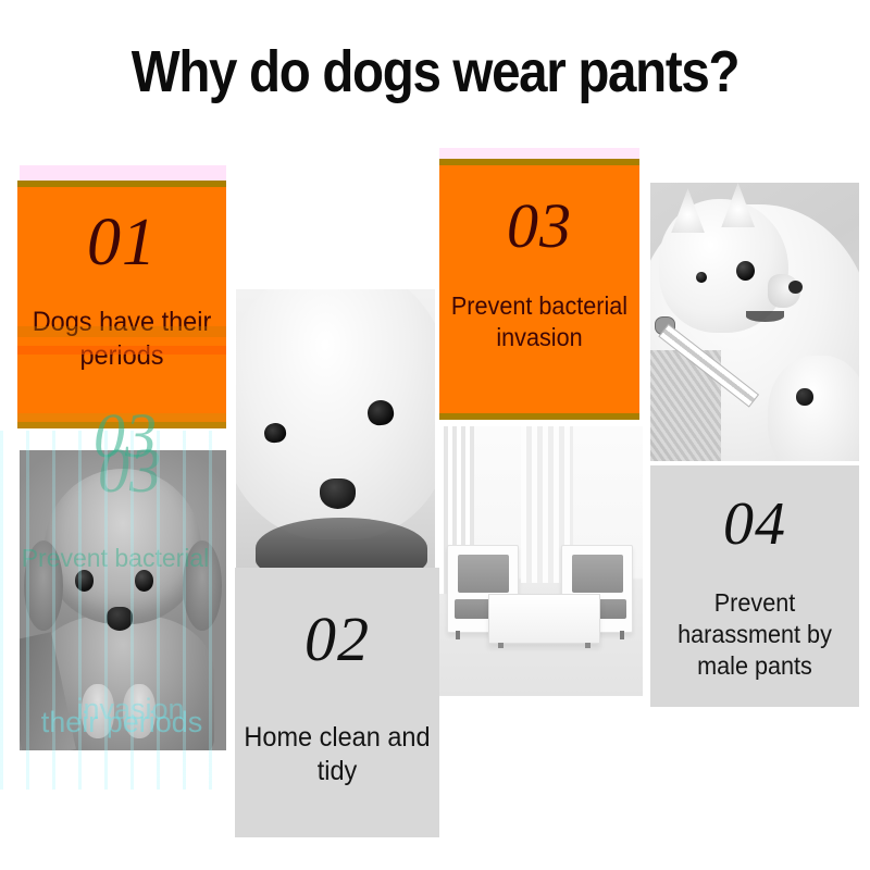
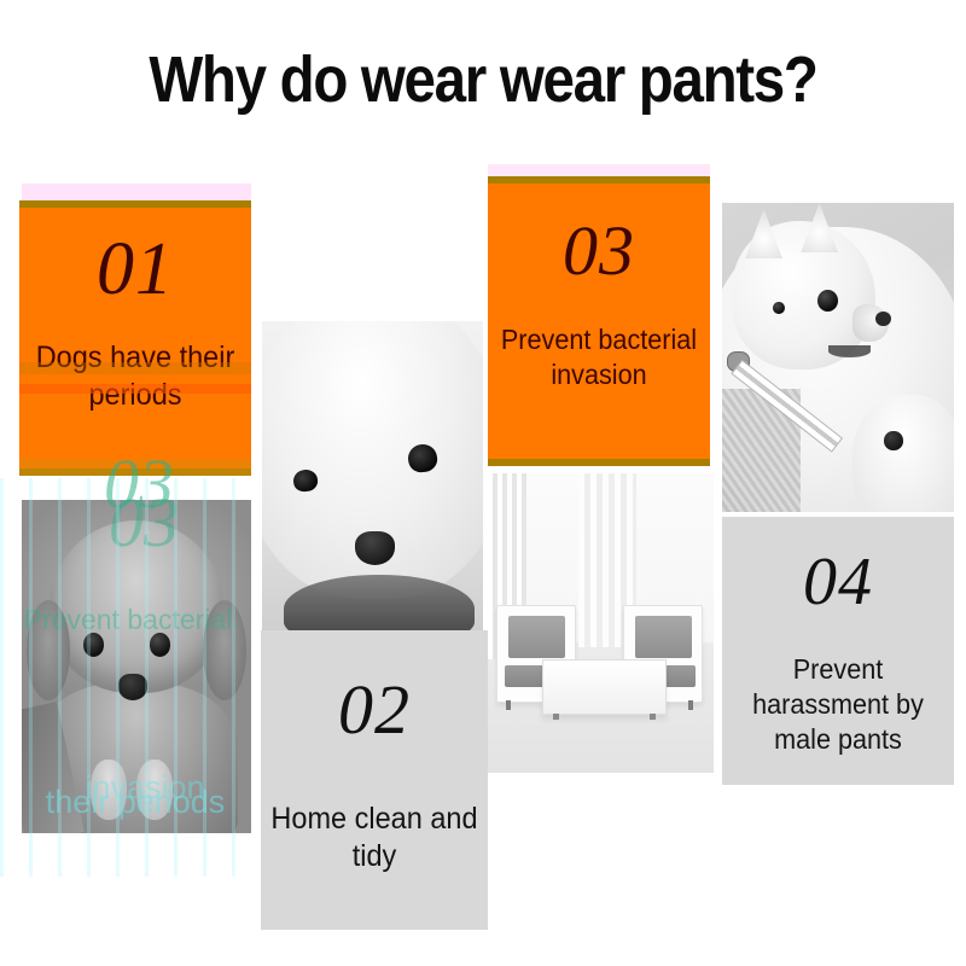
- Why do dogs wear pants?
+ Why do wear wear pants?
  01
  Dogs have their periods
  02
  Home clean and tidy
  03
  Prevent bacterial invasion
  04
  Prevent harassment by male pants
  03
  03
  Prevent bacterial
  invasion
  their periods
